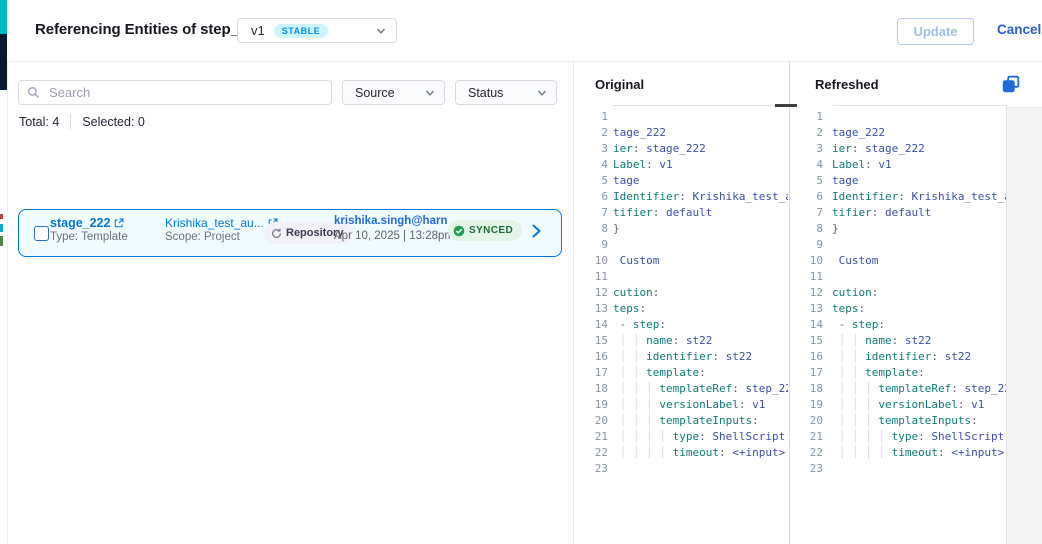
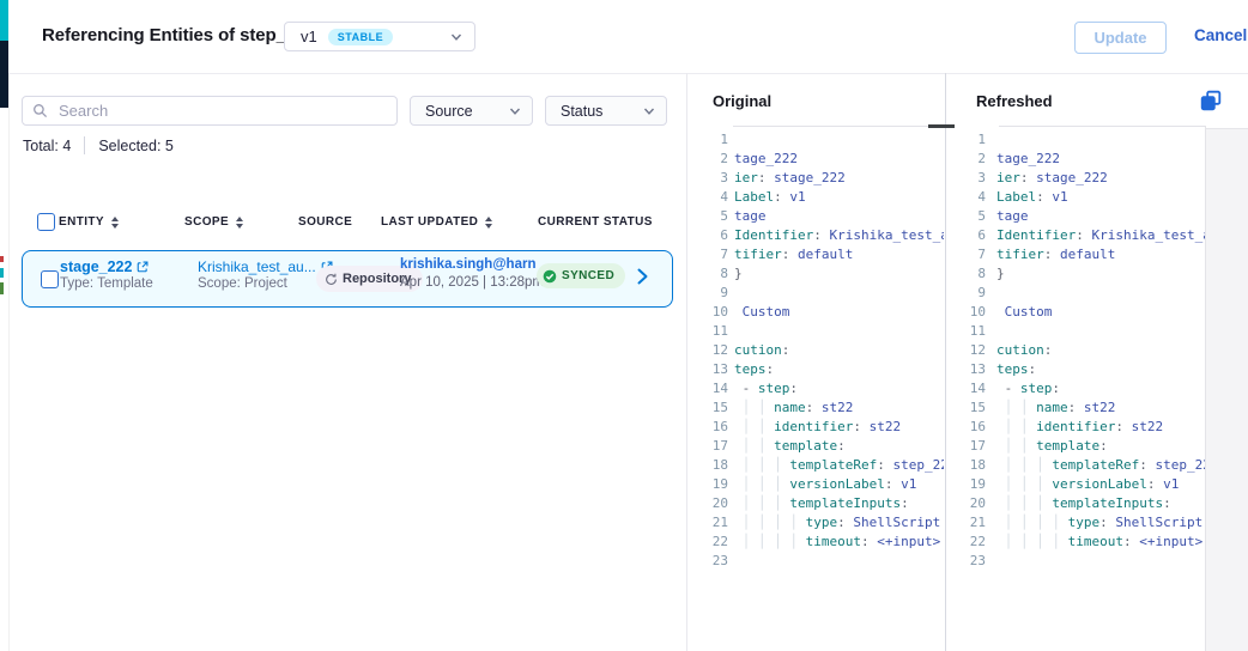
  Referencing Entities of step_
  v1
  STABLE
  Update
  Cancel
  Search
  Source
  Status
  Total: 4
- Selected: 0
+ Selected: 5
+ ENTITY
+ SCOPE
+ SOURCE
+ LAST UPDATED
+ CURRENT STATUS
  stage_222
  Type: Template
  Krishika_test_au...
  Scope: Project
  Repository
  krishika.singh@harn
  Apr 10, 2025 | 13:28p
  SYNCED
  Original
  Refreshed
  1
  2
  tage_222
  3
  ier: stage_222
  4
  Label: v1
  5
  tage
  6
  Identifier: Krishika_test_
  7
  tifier: default
  8
  }
  9
  10
  Custom
  11
  12
  cution:
  13
  teps:
  14
  - step:
  15
  │ │ name: st22
  16
  │ │ identifier: st22
  17
  │ │ template:
  18
  │ │ │ templateRef: step_2
  19
  │ │ │ versionLabel: v1
  20
  │ │ │ templateInputs:
  21
  │ │ │ │ type: ShellScript
  22
  │ │ │ │ timeout: <+input>
  23
  1
  2
  tage_222
  3
  ier: stage_222
  4
  Label: v1
  5
  tage
  6
  Identifier: Krishika_test_
  7
  tifier: default
  8
  }
  9
  10
  Custom
  11
  12
  cution:
  13
  teps:
  14
  - step:
  15
  │ │ name: st22
  16
  │ │ identifier: st22
  17
  │ │ template:
  18
  │ │ │ templateRef: step_2
  19
  │ │ │ versionLabel: v1
  20
  │ │ │ templateInputs:
  21
  │ │ │ │ type: ShellScript
  22
  │ │ │ │ timeout: <+input>
  23
